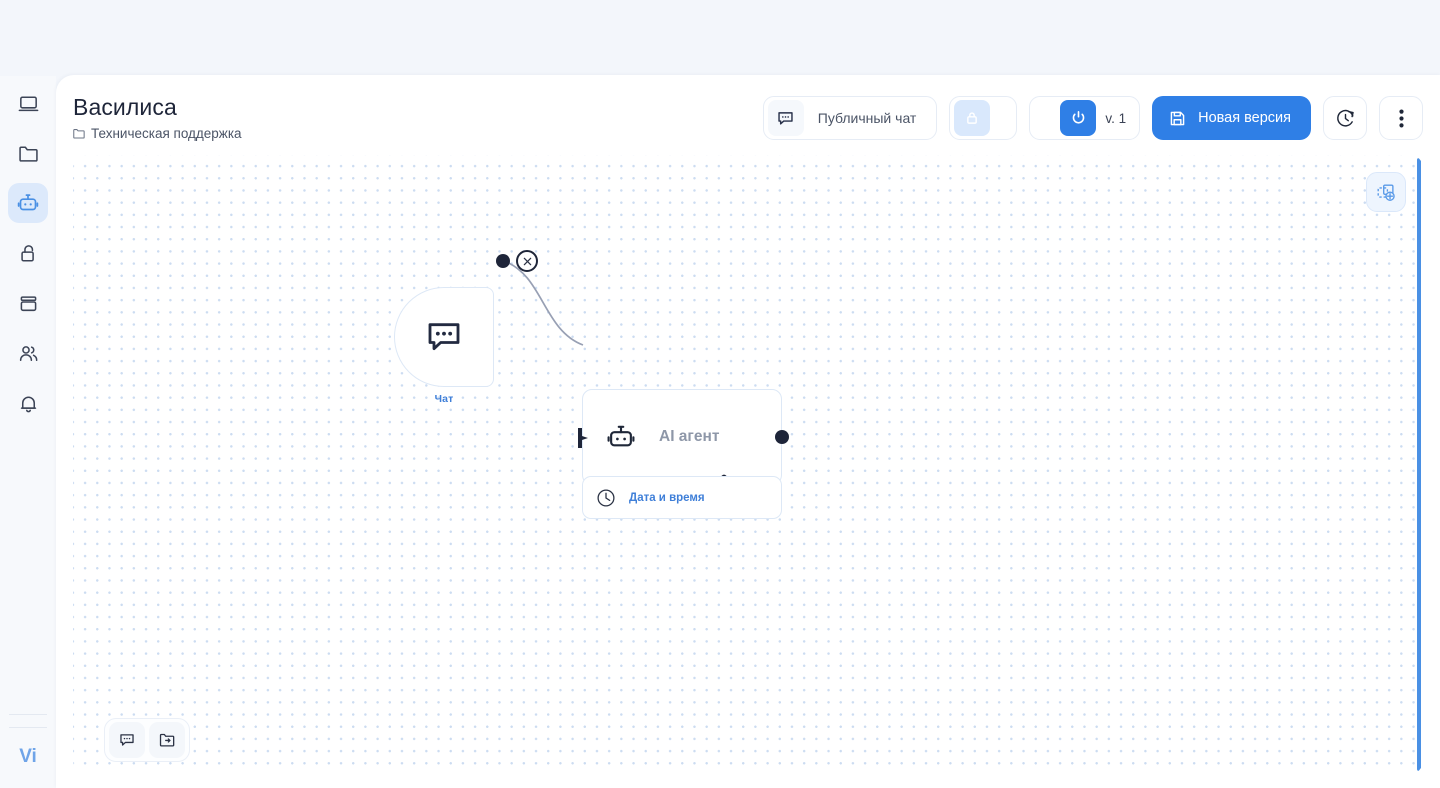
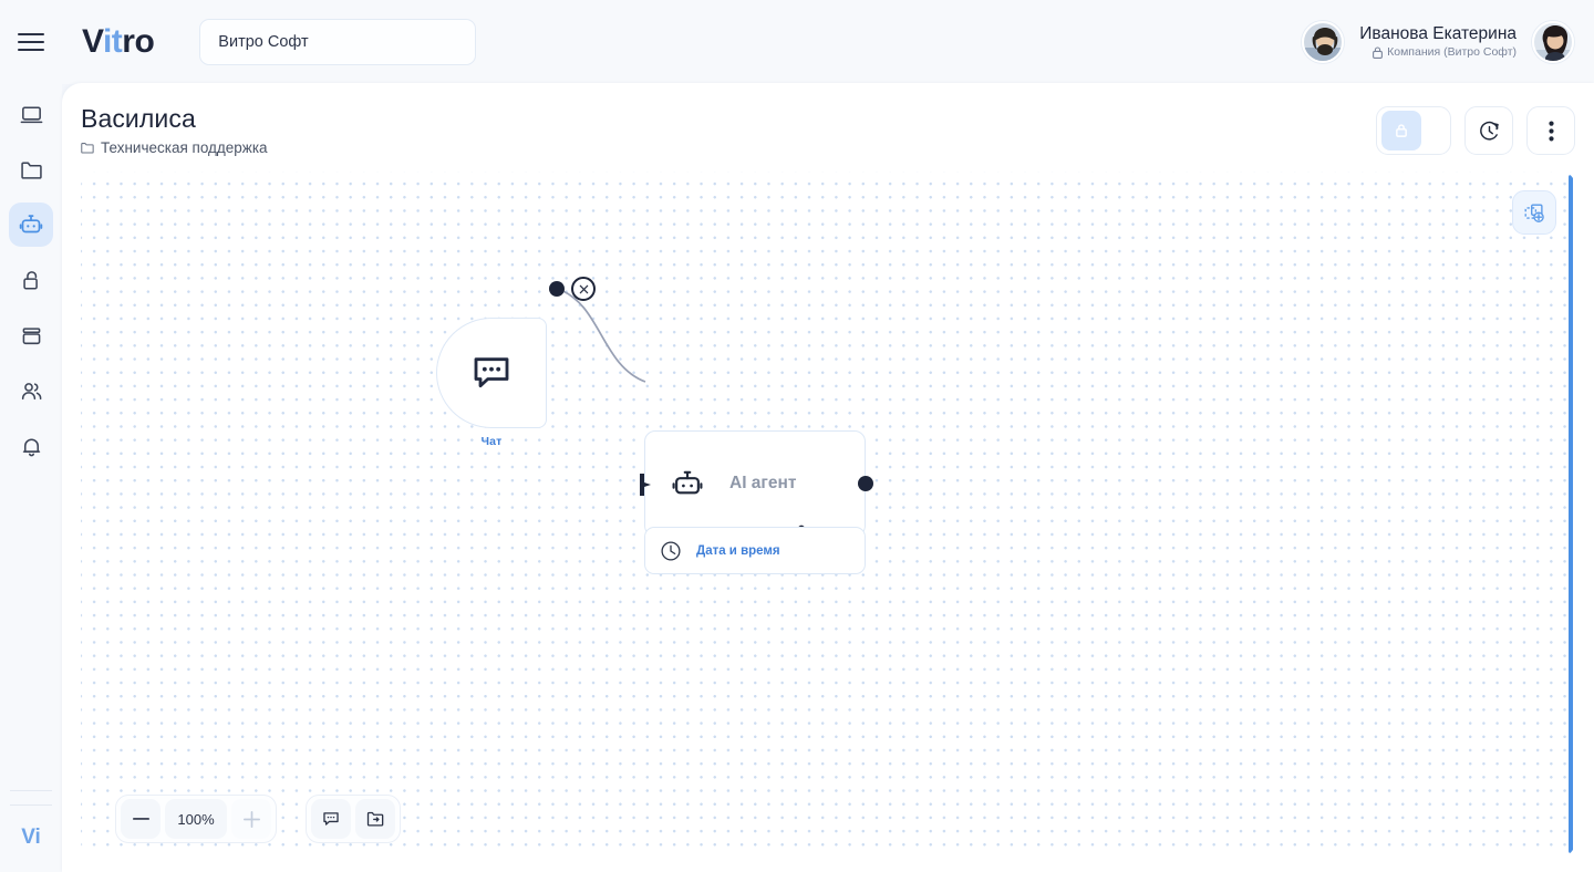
+ Vitro
+ Витро Софт
+ Иванова Екатерина
+ Компания (Витро Софт)
  Vi
  Василиса
  Техническая поддержка
- Публичный чат
- v. 1
- Новая версия
  Чат
  AI агент
  Дата и время
+ 100%
